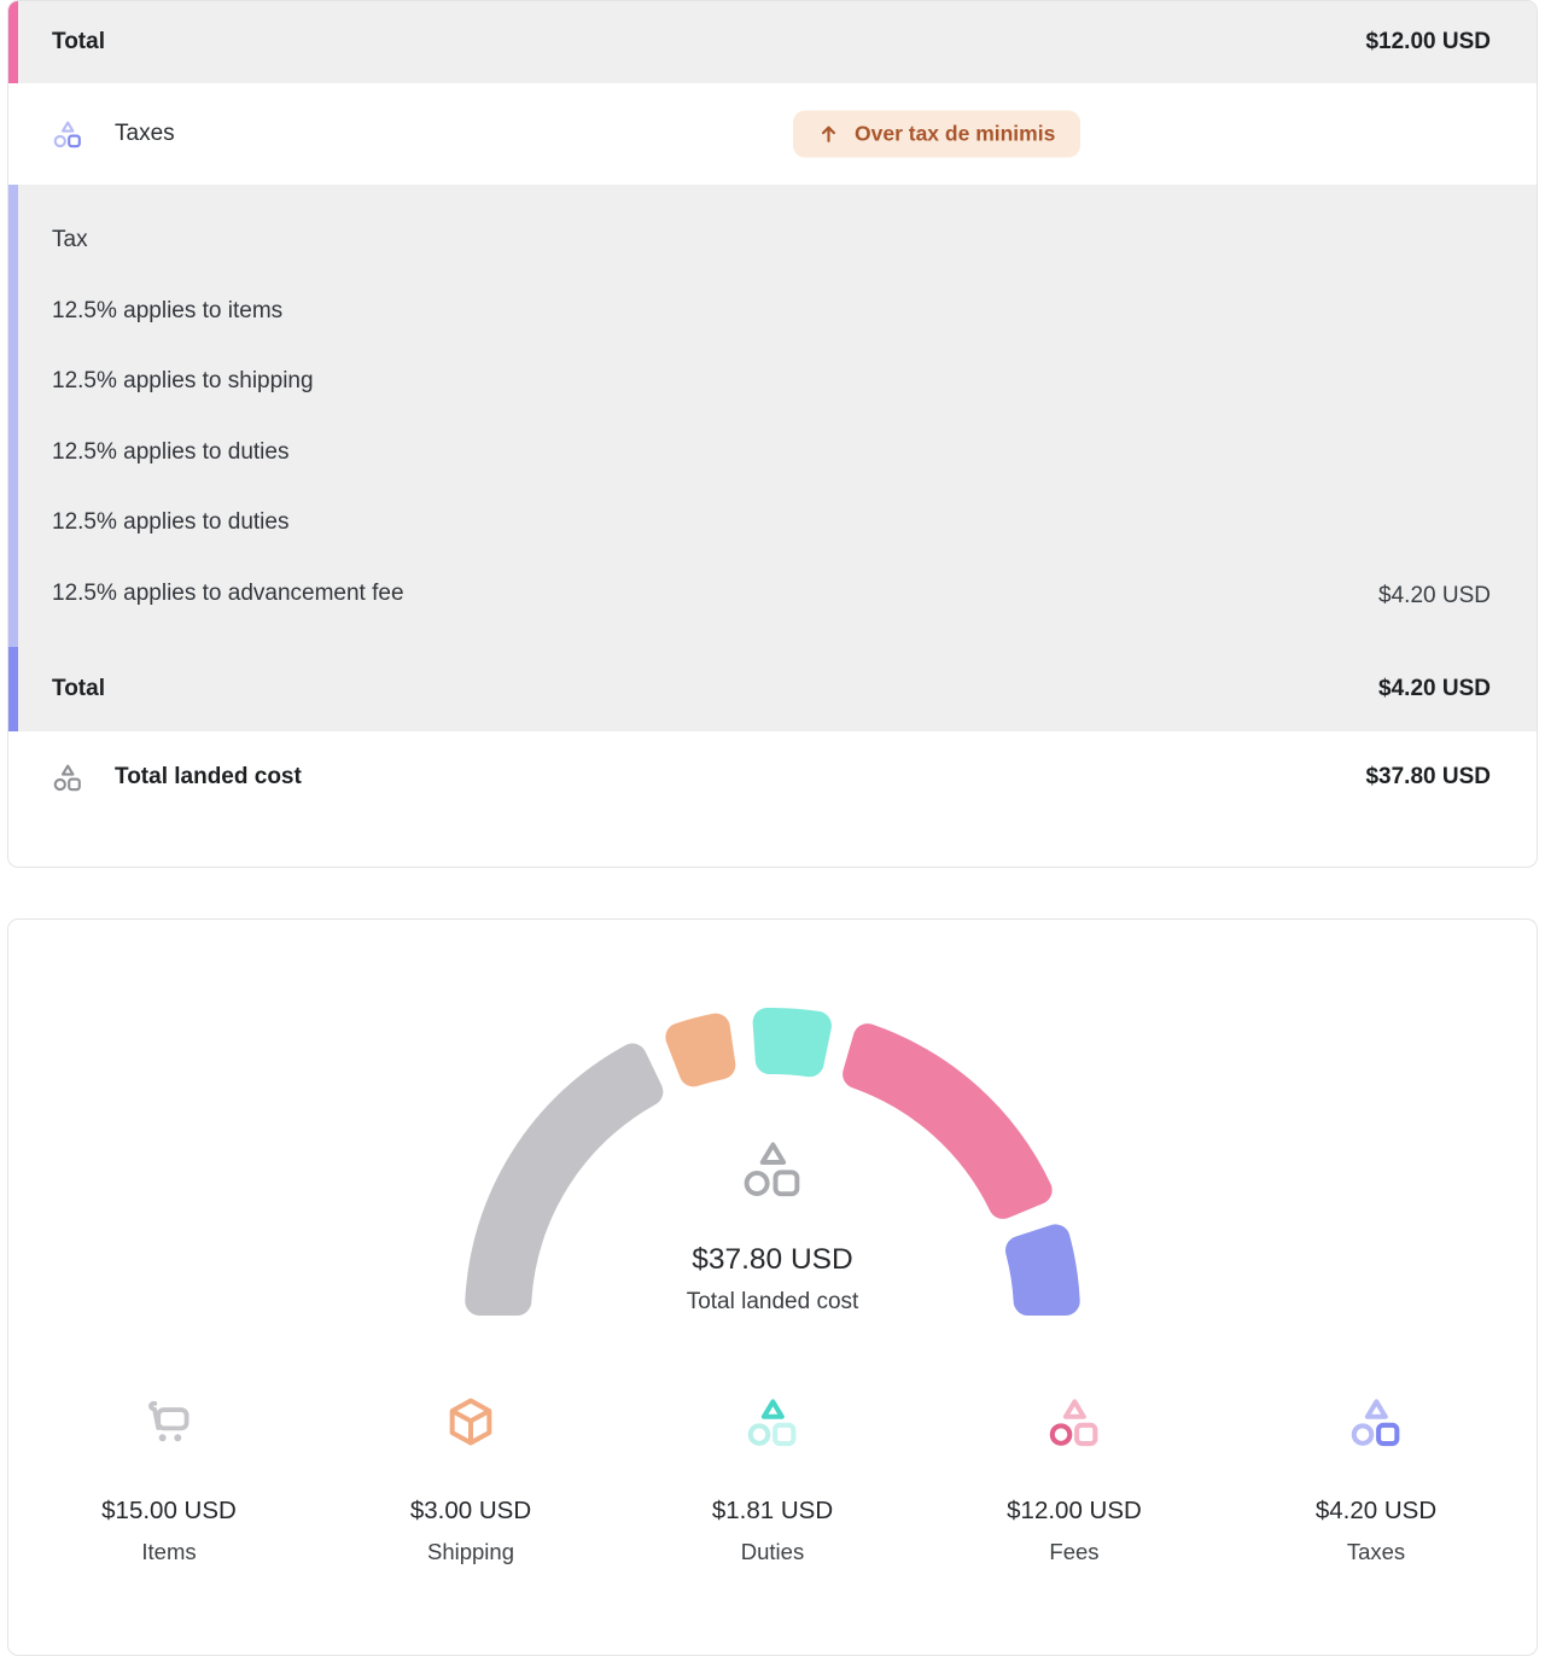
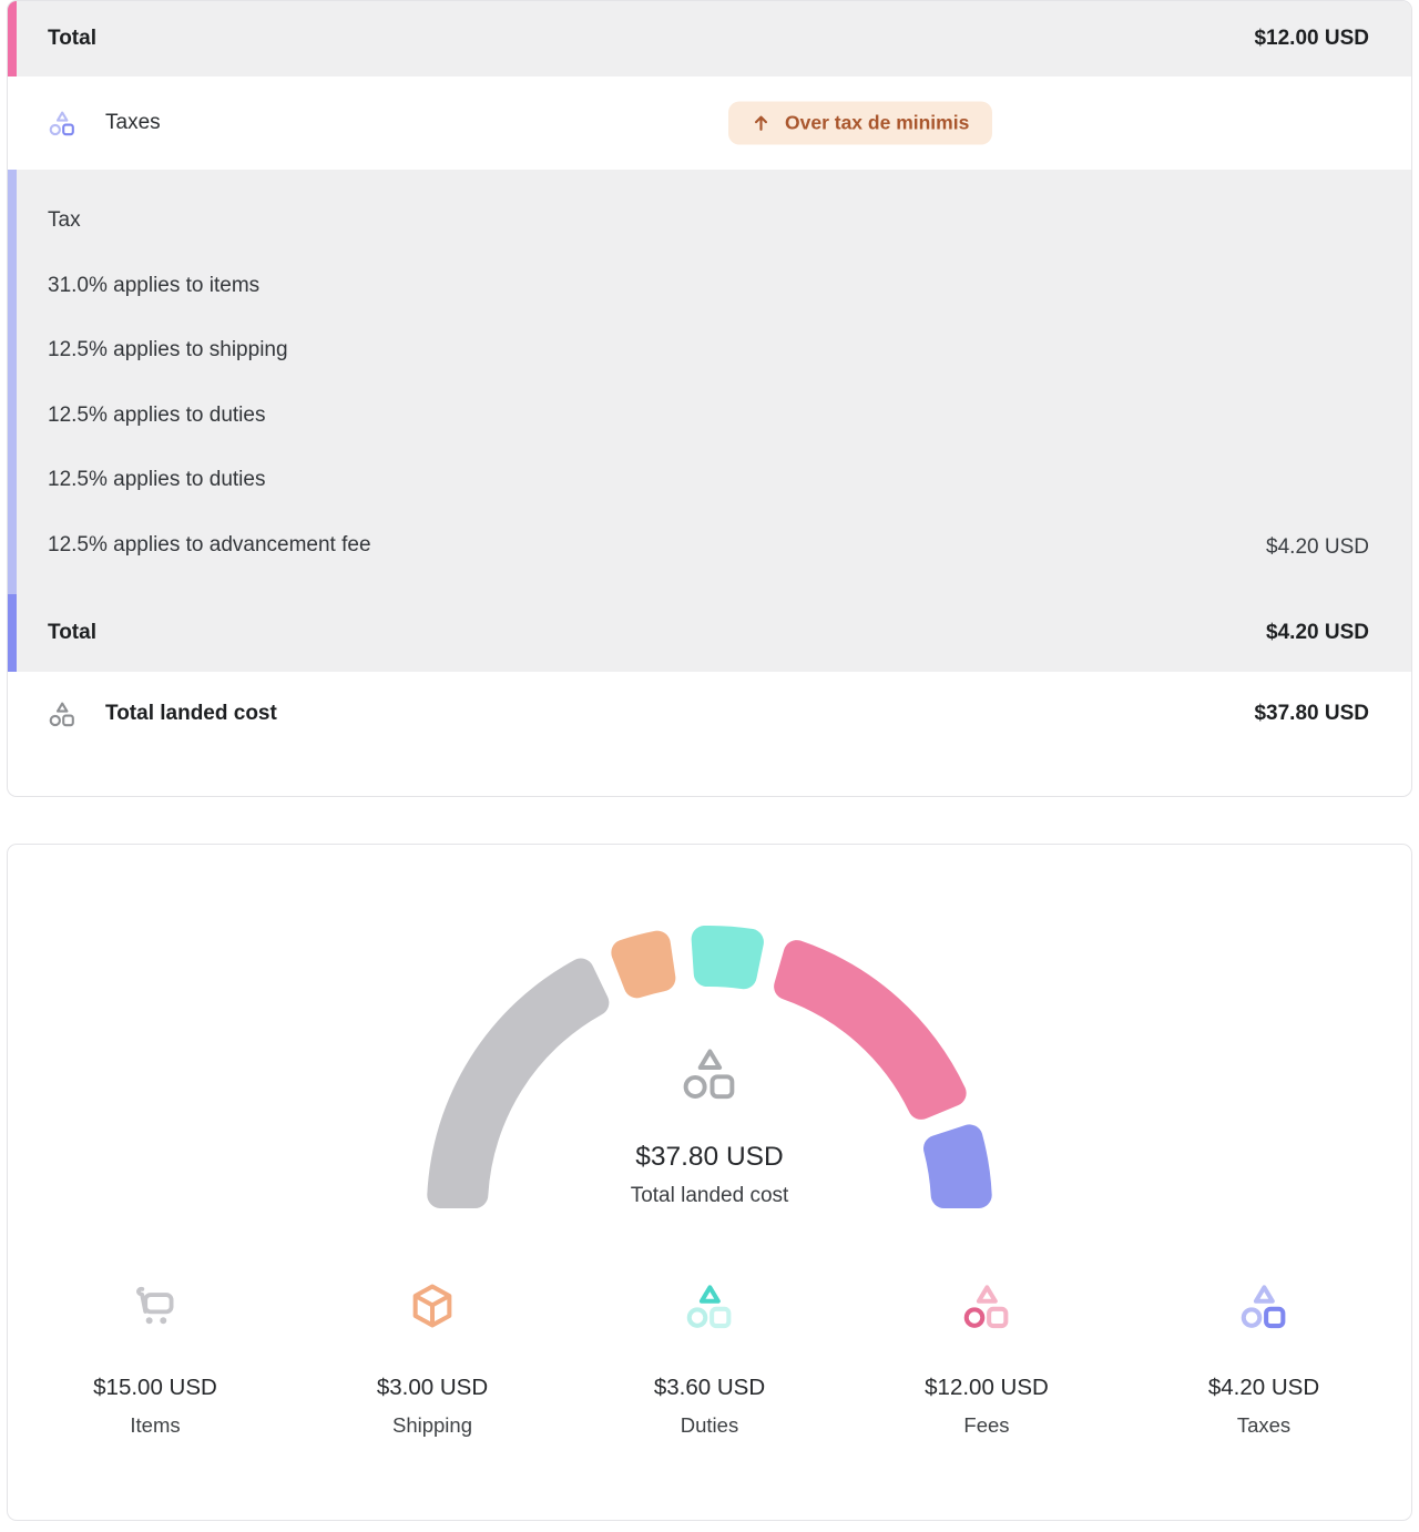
  Total
  $12.00 USD
  Taxes
  Over tax de minimis
  Tax
- 12.5% applies to items
+ 31.0% applies to items
  12.5% applies to shipping
  12.5% applies to duties
  12.5% applies to duties
  12.5% applies to advancement fee
  $4.20 USD
  Total
  $4.20 USD
  Total landed cost
  $37.80 USD
  $37.80 USD
  Total landed cost
  $15.00 USD
  Items
  $3.00 USD
  Shipping
- $1.81 USD
+ $3.60 USD
  Duties
  $12.00 USD
  Fees
  $4.20 USD
  Taxes
